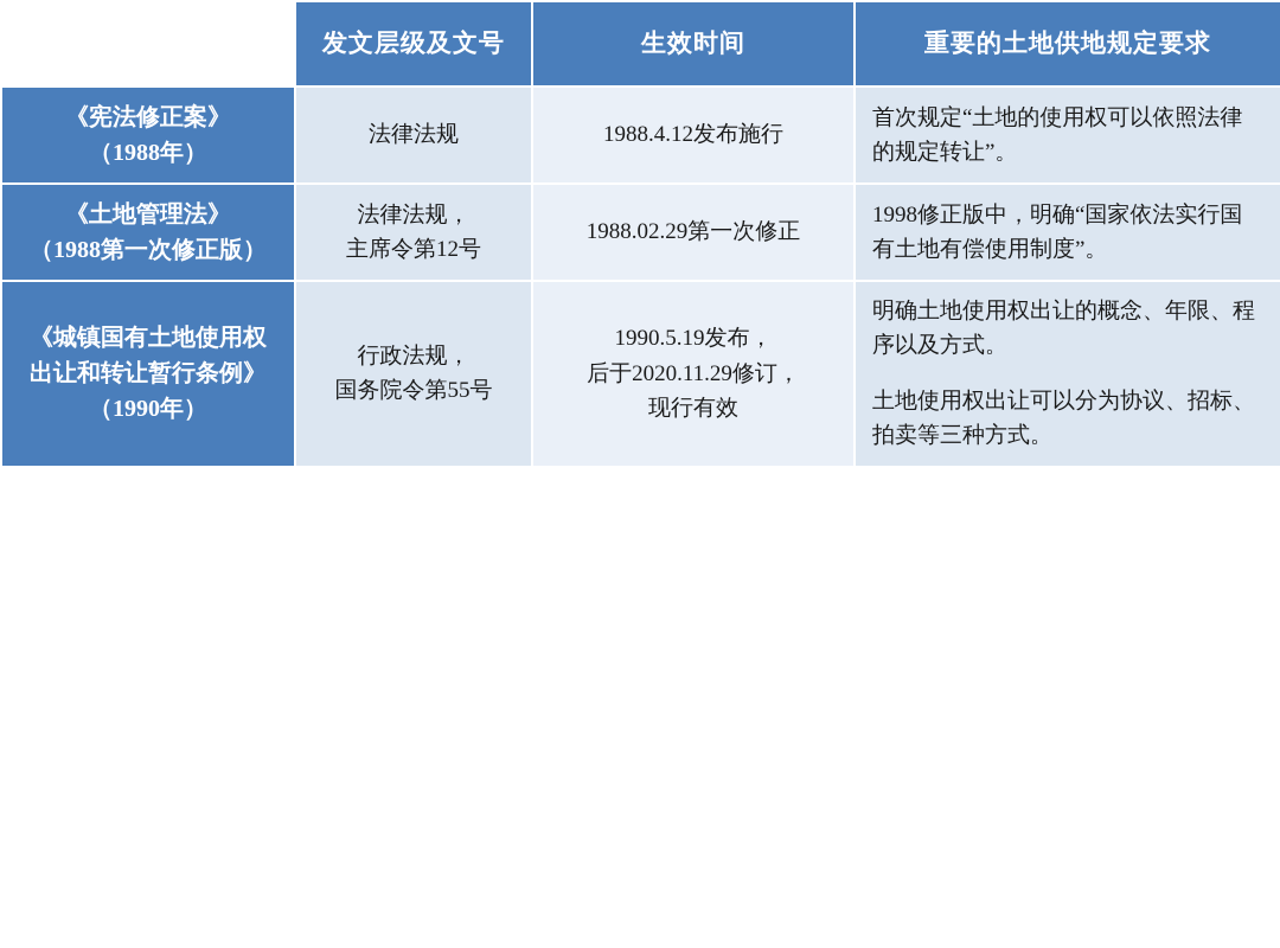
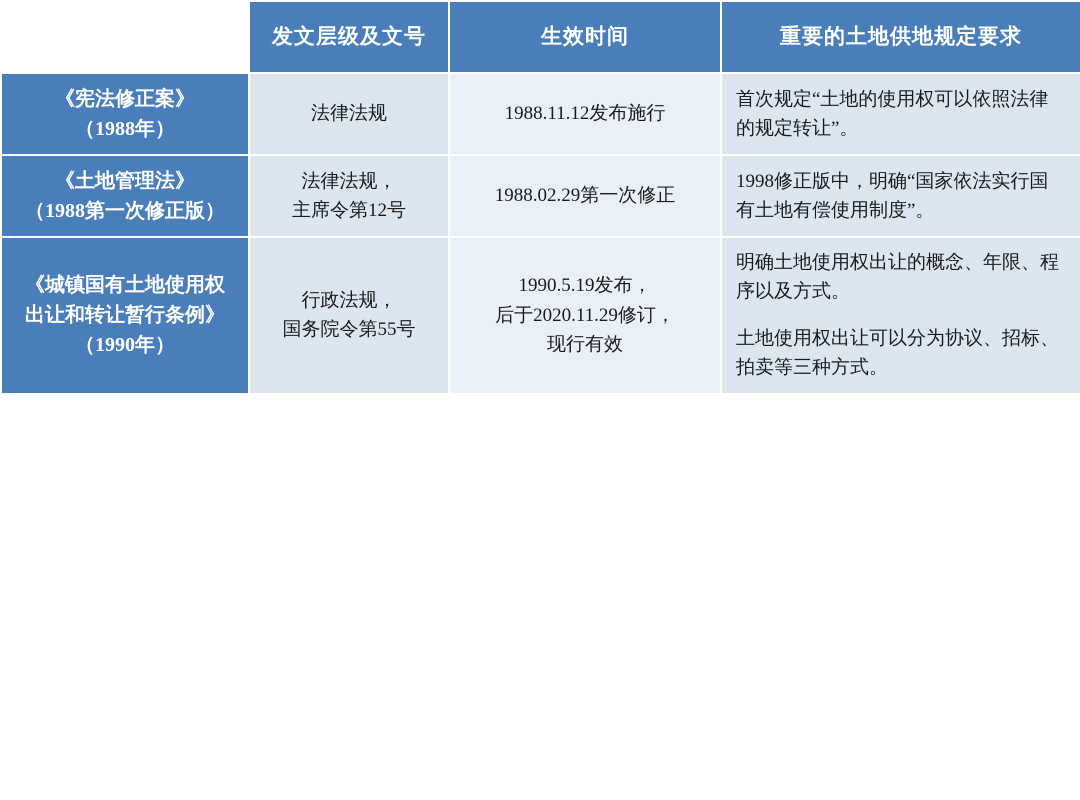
  	发文层级及文号	生效时间	重要的土地供地规定要求
- 《宪法修正案》 （1988年）	法律法规	1988.4.12发布施行	首次规定“土地的使用权可以依照法律的规定转让”。
+ 《宪法修正案》 （1988年）	法律法规	1988.11.12发布施行	首次规定“土地的使用权可以依照法律的规定转让”。
  《土地管理法》 （1988第一次修正版）	法律法规， 主席令第12号	1988.02.29第一次修正	1998修正版中，明确“国家依法实行国有土地有偿使用制度”。
  《城镇国有土地使用权出让和转让暂行条例》（1990年）	行政法规， 国务院令第55号	1990.5.19发布， 后于2020.11.29修订， 现行有效	明确土地使用权出让的概念、年限、程序以及方式。 土地使用权出让可以分为协议、招标、拍卖等三种方式。
